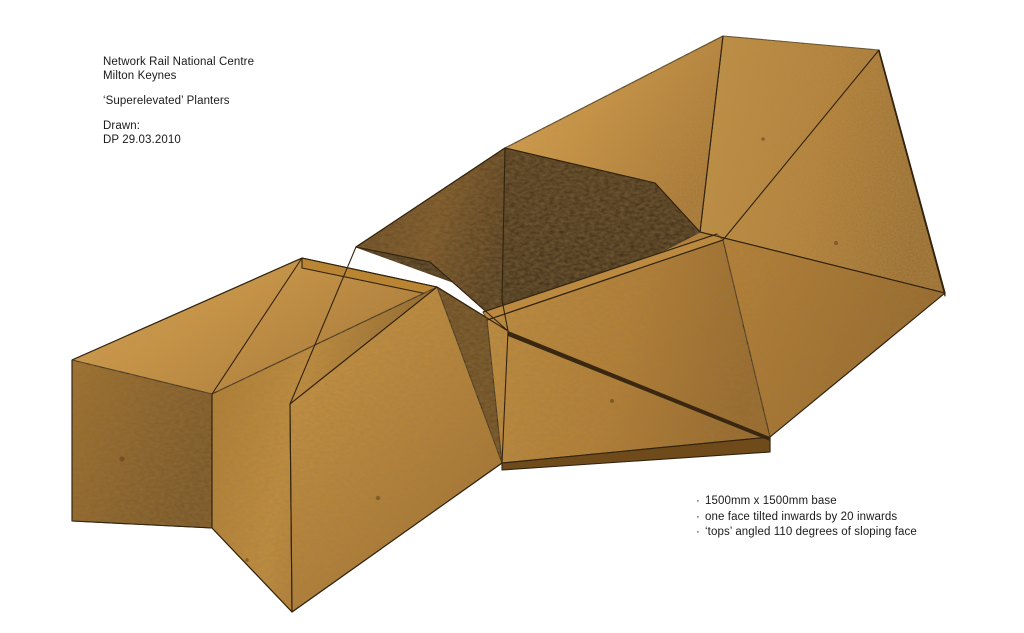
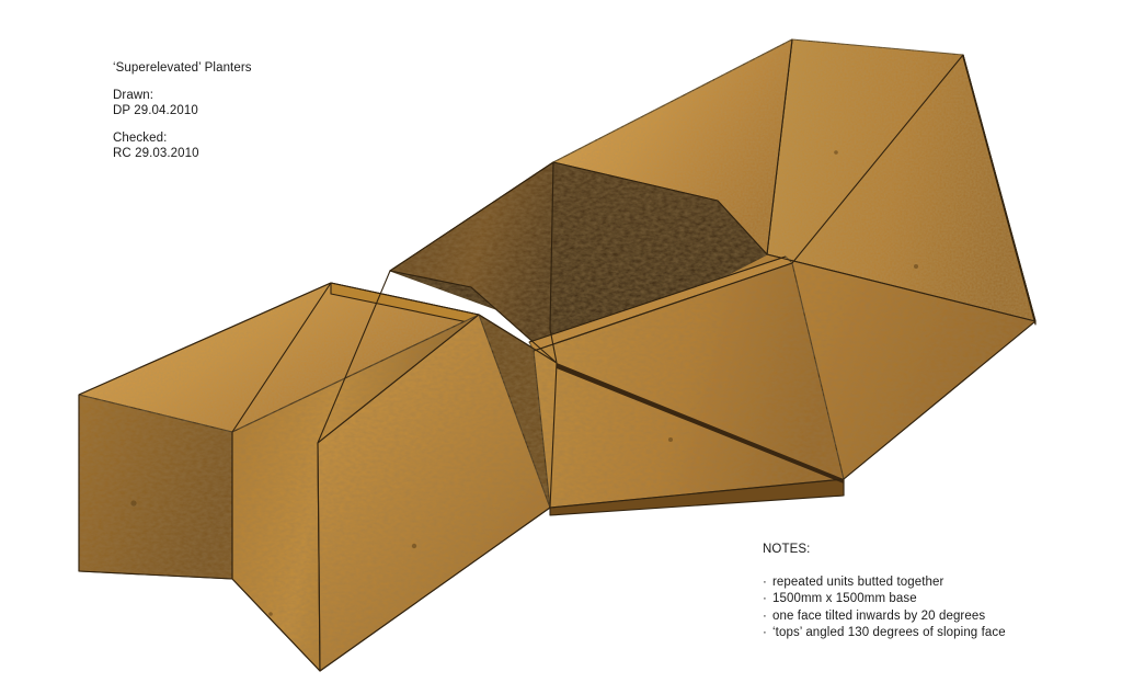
- Network Rail National Centre
- Milton Keynes
  ‘Superelevated’ Planters
  Drawn:
- DP 29.03.2010
+ DP 29.04.2010
+ Checked:
+ RC 29.03.2010
+ NOTES:
+ · repeated units butted together
  · 1500mm x 1500mm base
- · one face tilted inwards by 20 inwards
+ · one face tilted inwards by 20 degrees
- · ‘tops’ angled 110 degrees of sloping face
+ · ‘tops’ angled 130 degrees of sloping face
